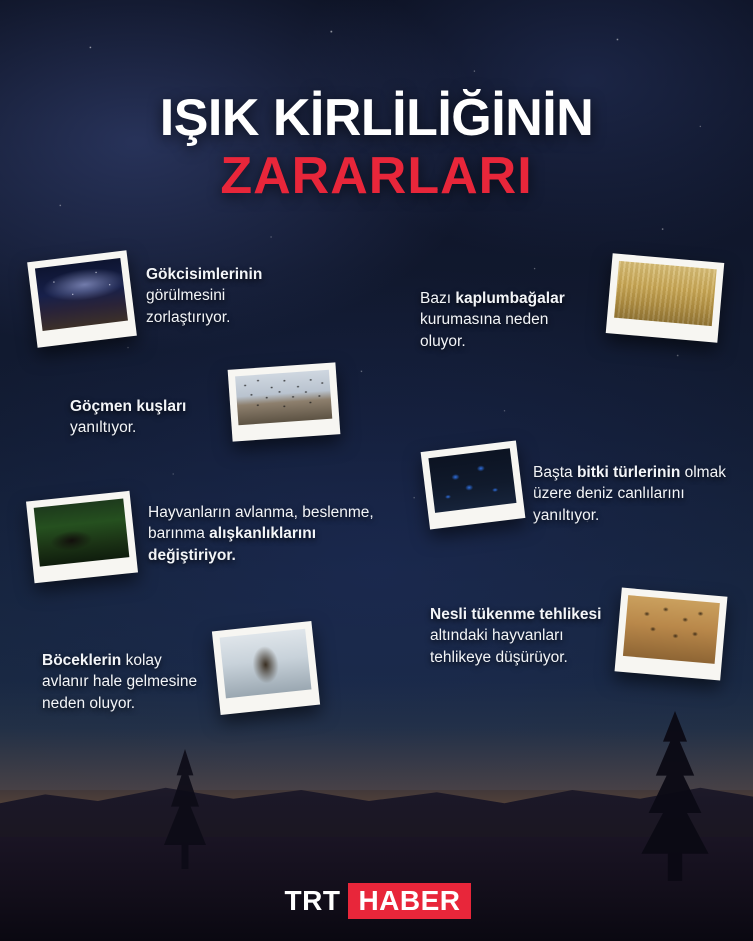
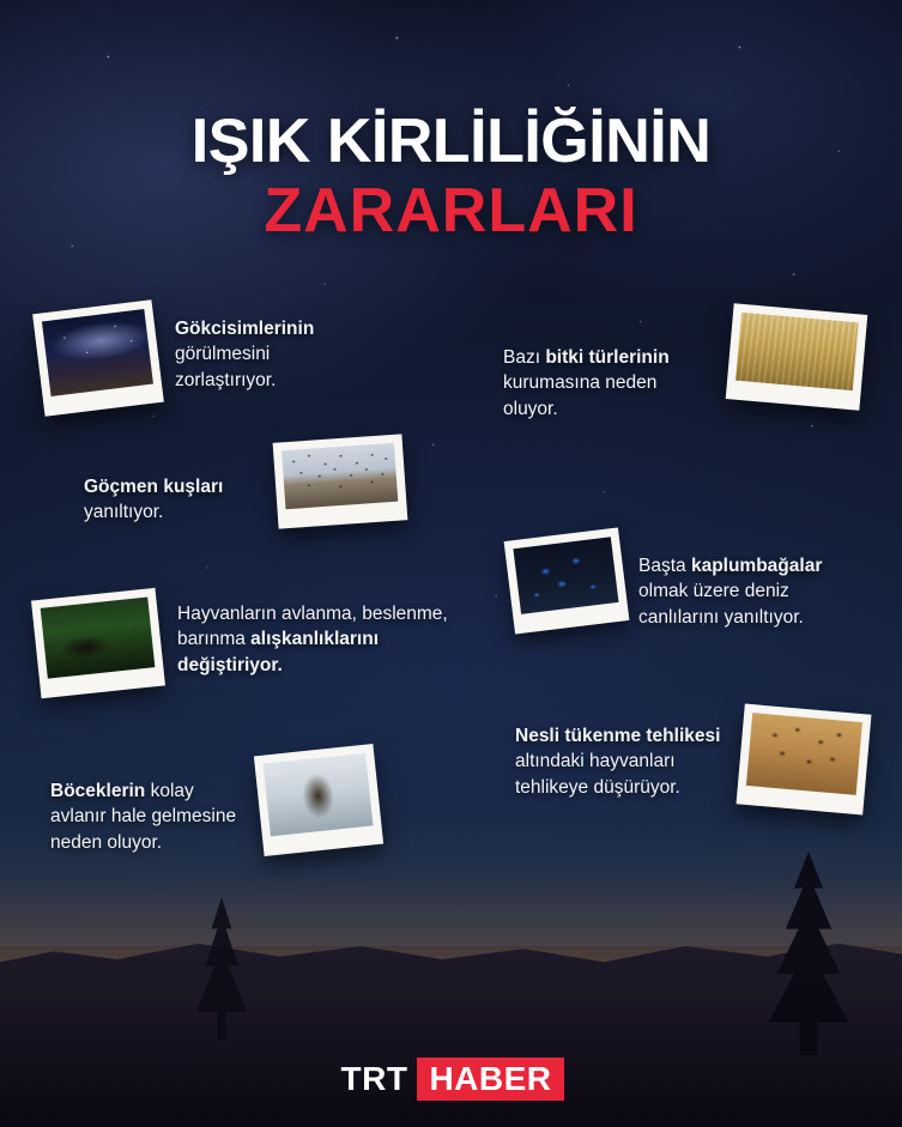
  IŞIK KİRLİLİĞİNİN
  ZARARLARI
  Gökcisimlerinin görülmesini zorlaştırıyor.
- Bazı kaplumbağalar kurumasına neden oluyor.
+ Bazı bitki türlerinin kurumasına neden oluyor.
  Göçmen kuşları yanıltıyor.
- Başta bitki türlerinin olmak üzere deniz canlılarını yanıltıyor.
+ Başta kaplumbağalar olmak üzere deniz canlılarını yanıltıyor.
  Hayvanların avlanma, beslenme, barınma alışkanlıklarını değiştiriyor.
  Nesli tükenme tehlikesi altındaki hayvanları tehlikeye düşürüyor.
  Böceklerin kolay avlanır hale gelmesine neden oluyor.
  TRT
  HABER
